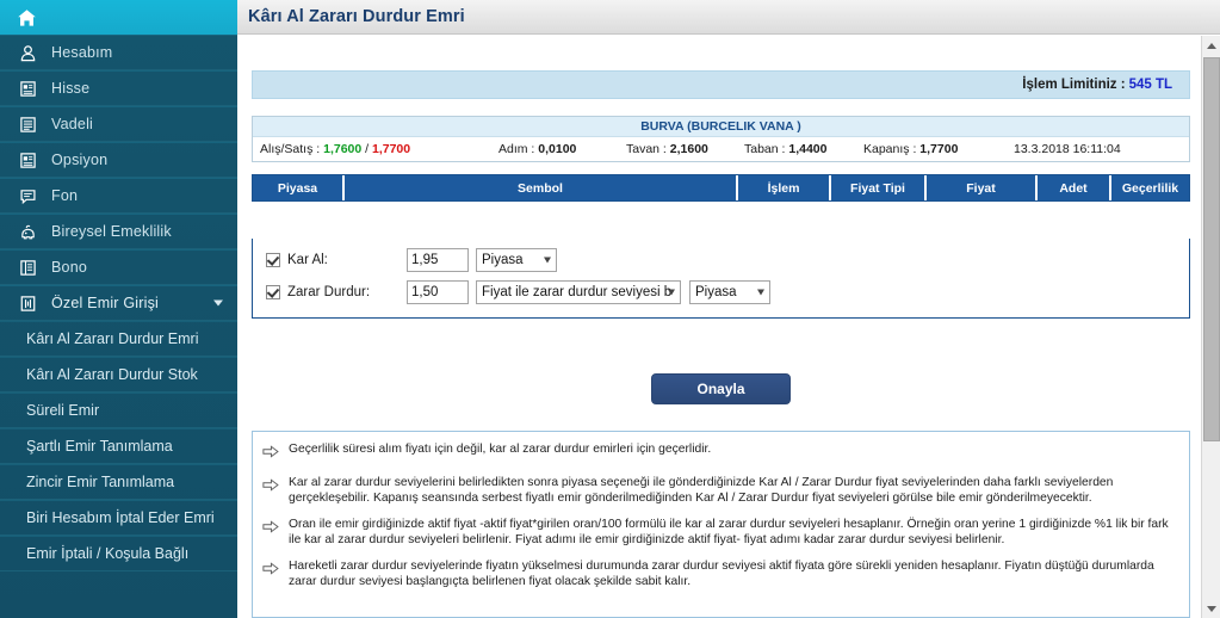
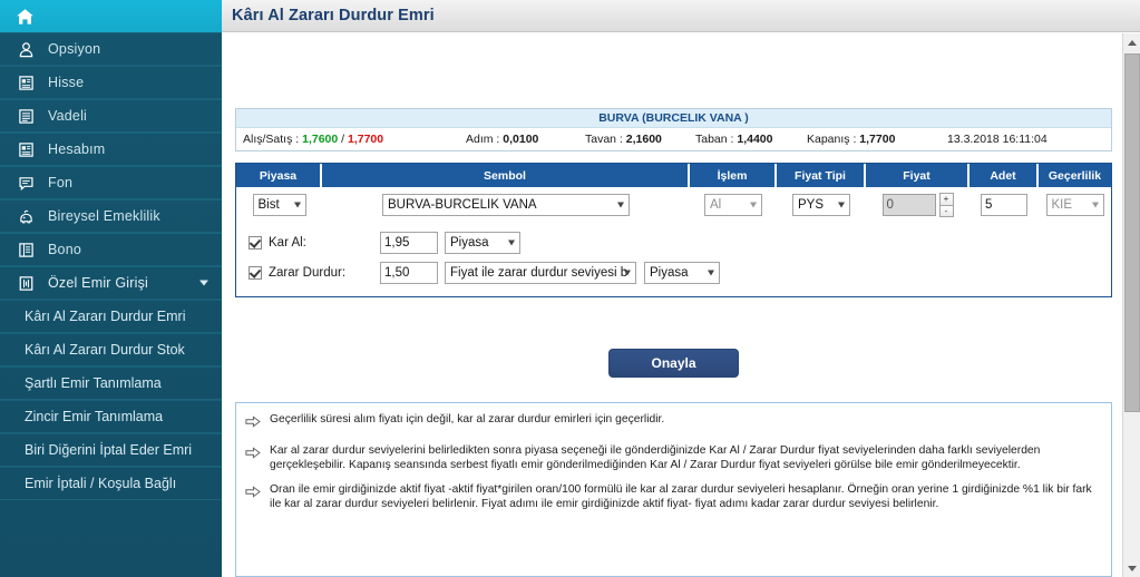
- Hesabım
+ Opsiyon
  Hisse
  Vadeli
- Opsiyon
+ Hesabım
  Fon
  Bireysel Emeklilik
  Bono
  Özel Emir Girişi
  Kârı Al Zararı Durdur Emri
  Kârı Al Zararı Durdur Stok
- Süreli Emir
  Şartlı Emir Tanımlama
  Zincir Emir Tanımlama
- Biri Hesabım İptal Eder Emri
+ Biri Diğerini İptal Eder Emri
  Emir İptali / Koşula Bağlı
  Kârı Al Zararı Durdur Emri
- İşlem Limitiniz :
- 545 TL
  BURVA (BURCELIK VANA )
  Alış/Satış : 1,7600 / 1,7700
  Adım : 0,0100
  Tavan : 2,1600
  Taban : 1,4400
  Kapanış : 1,7700
  13.3.2018 16:11:04
  Piyasa
  Sembol
  İşlem
  Fiyat Tipi
  Fiyat
  Adet
  Geçerlilik
+ Bist
+ BURVA-BURCELIK VANA
+ Al
+ PYS
+ 0
+ +
+ -
+ 5
+ KIE
  Kar Al:
  1,95
  Piyasa
  Zarar Durdur:
  1,50
  Fiyat ile zarar durdur seviyesi b
  Piyasa
  Onayla
  Geçerlilik süresi alım fiyatı için değil, kar al zarar durdur emirleri için geçerlidir.
  Kar al zarar durdur seviyelerini belirledikten sonra piyasa seçeneği ile gönderdiğinizde Kar Al / Zarar Durdur fiyat seviyelerinden daha farklı seviyelerden gerçekleşebilir. Kapanış seansında serbest fiyatlı emir gönderilmediğinden Kar Al / Zarar Durdur fiyat seviyeleri görülse bile emir gönderilmeyecektir.
  Oran ile emir girdiğinizde aktif fiyat -aktif fiyat*girilen oran/100 formülü ile kar al zarar durdur seviyeleri hesaplanır. Örneğin oran yerine 1 girdiğinizde %1 lik bir fark ile kar al zarar durdur seviyeleri belirlenir. Fiyat adımı ile emir girdiğinizde aktif fiyat- fiyat adımı kadar zarar durdur seviyesi belirlenir.
- Hareketli zarar durdur seviyelerinde fiyatın yükselmesi durumunda zarar durdur seviyesi aktif fiyata göre sürekli yeniden hesaplanır. Fiyatın düştüğü durumlarda zarar durdur seviyesi başlangıçta belirlenen fiyat olacak şekilde sabit kalır.
